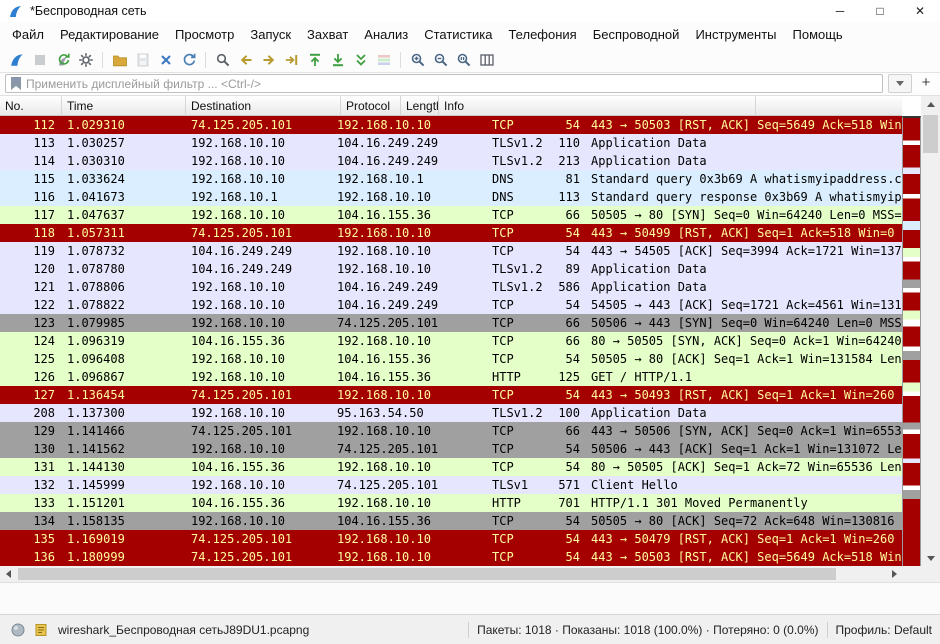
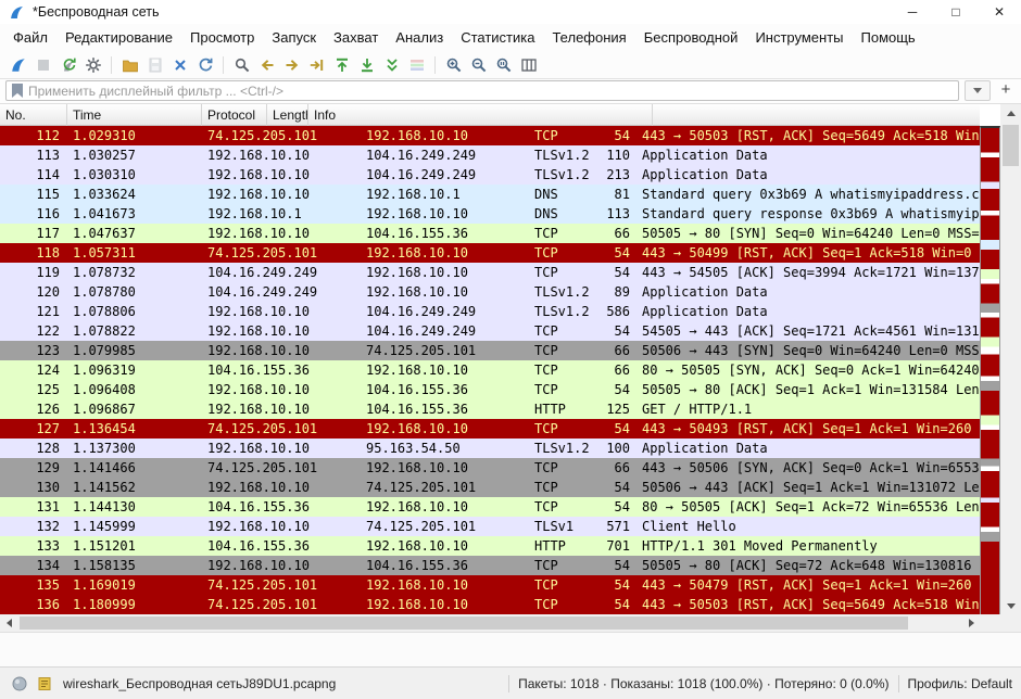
  *Беспроводная сеть
  ─
  □
  ✕
  Файл
  Редактирование
  Просмотр
  Запуск
  Захват
  Анализ
  Статистика
  Телефония
  Беспроводной
  Инструменты
  Помощь
  Применить дисплейный фильтр ... <Ctrl-/>
  +
  No.
  Time
- Destination
  Protocol
  Lengt
  Info
  112
  1.029310
  74.125.205.101
  192.168.10.10
  TCP
  54
  443 → 50503 [RST, ACK] Seq=5649 Ack=518 Win
  113
  1.030257
  192.168.10.10
  104.16.249.249
  TLSv1.2
  110
  Application Data
  114
  1.030310
  192.168.10.10
  104.16.249.249
  TLSv1.2
  213
  Application Data
  115
  1.033624
  192.168.10.10
  192.168.10.1
  DNS
  81
  Standard query 0x3b69 A whatismyipaddress.c
  116
  1.041673
  192.168.10.1
  192.168.10.10
  DNS
  113
  117
  1.047637
  192.168.10.10
  104.16.155.36
  TCP
  66
  118
  1.057311
  74.125.205.101
  192.168.10.10
  TCP
  54
  443 → 50499 [RST, ACK] Seq=1 Ack=518 Win=0
  119
  1.078732
  104.16.249.249
  192.168.10.10
  TCP
  54
  443 → 54505 [ACK] Seq=3994 Ack=1721 Win=137
  120
  1.078780
  104.16.249.249
  192.168.10.10
  TLSv1.2
  89
  Application Data
  121
  1.078806
  192.168.10.10
  104.16.249.249
  TLSv1.2
  586
  Application Data
  122
  1.078822
  192.168.10.10
  104.16.249.249
  TCP
  54
  54505 → 443 [ACK] Seq=1721 Ack=4561 Win=131
  123
  1.079985
  192.168.10.10
  74.125.205.101
  TCP
  66
  124
  1.096319
  104.16.155.36
  192.168.10.10
  TCP
  66
  125
  1.096408
  192.168.10.10
  104.16.155.36
  TCP
  54
  50505 → 80 [ACK] Seq=1 Ack=1 Win=131584 Len
  126
  1.096867
  192.168.10.10
  104.16.155.36
  HTTP
  125
  GET / HTTP/1.1
  127
  1.136454
  74.125.205.101
  192.168.10.10
  TCP
  54
  443 → 50493 [RST, ACK] Seq=1 Ack=1 Win=260
- 208
+ 128
  1.137300
  192.168.10.10
  95.163.54.50
  TLSv1.2
  100
  Application Data
  129
  1.141466
  74.125.205.101
  192.168.10.10
  TCP
  66
  130
  1.141562
  192.168.10.10
  74.125.205.101
  TCP
  54
  50506 → 443 [ACK] Seq=1 Ack=1 Win=131072 Le
  131
  1.144130
  104.16.155.36
  192.168.10.10
  TCP
  54
  80 → 50505 [ACK] Seq=1 Ack=72 Win=65536 Len
  132
  1.145999
  192.168.10.10
  74.125.205.101
  TLSv1
  571
  Client Hello
  133
  1.151201
  104.16.155.36
  192.168.10.10
  HTTP
  701
  HTTP/1.1 301 Moved Permanently
  134
  1.158135
  192.168.10.10
  104.16.155.36
  TCP
  54
  50505 → 80 [ACK] Seq=72 Ack=648 Win=130816
  135
  1.169019
  74.125.205.101
  192.168.10.10
  TCP
  54
  443 → 50479 [RST, ACK] Seq=1 Ack=1 Win=260
  136
  1.180999
  74.125.205.101
  192.168.10.10
  TCP
  54
  443 → 50503 [RST, ACK] Seq=5649 Ack=518 Win
  wireshark_Беспроводная сетьJ89DU1.pcapng
  Пакеты: 1018 · Показаны: 1018 (100.0%) · Потеряно: 0 (0.0%)
  Профиль: Default
